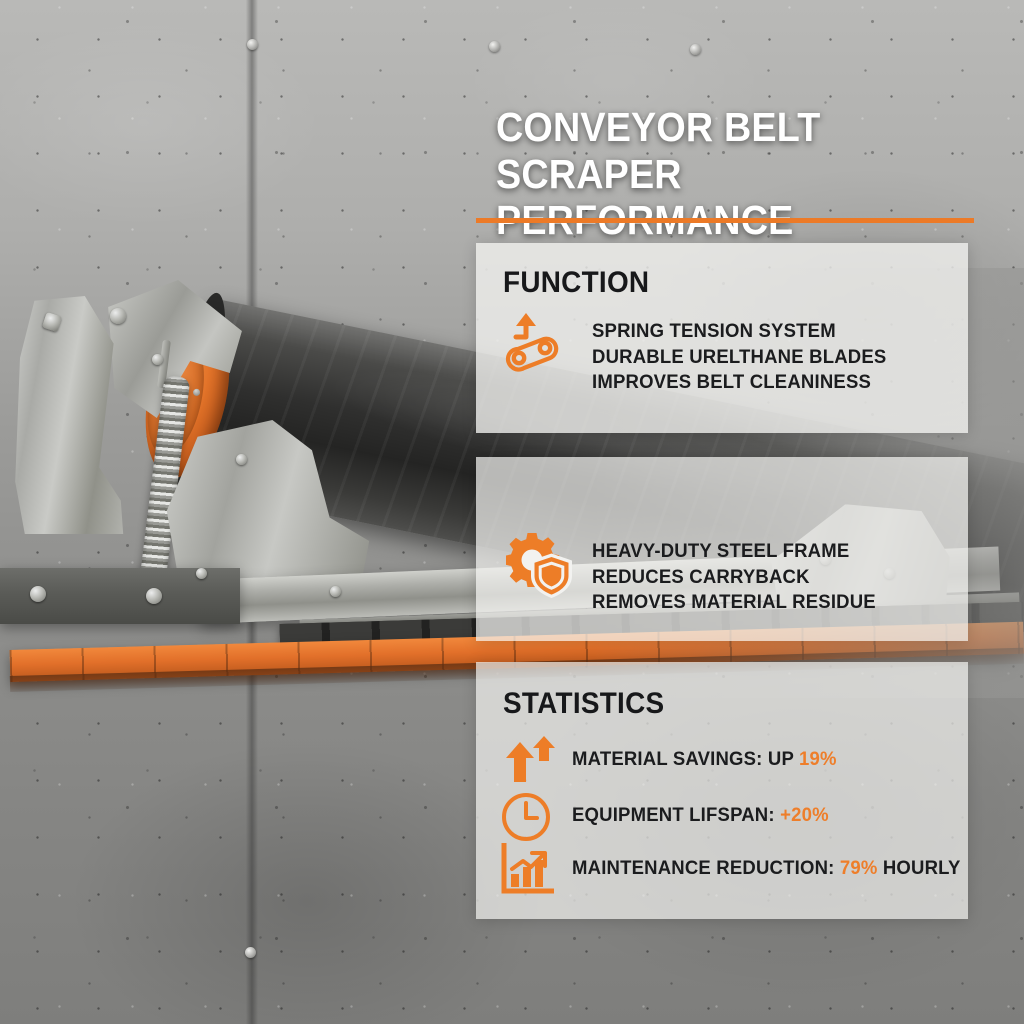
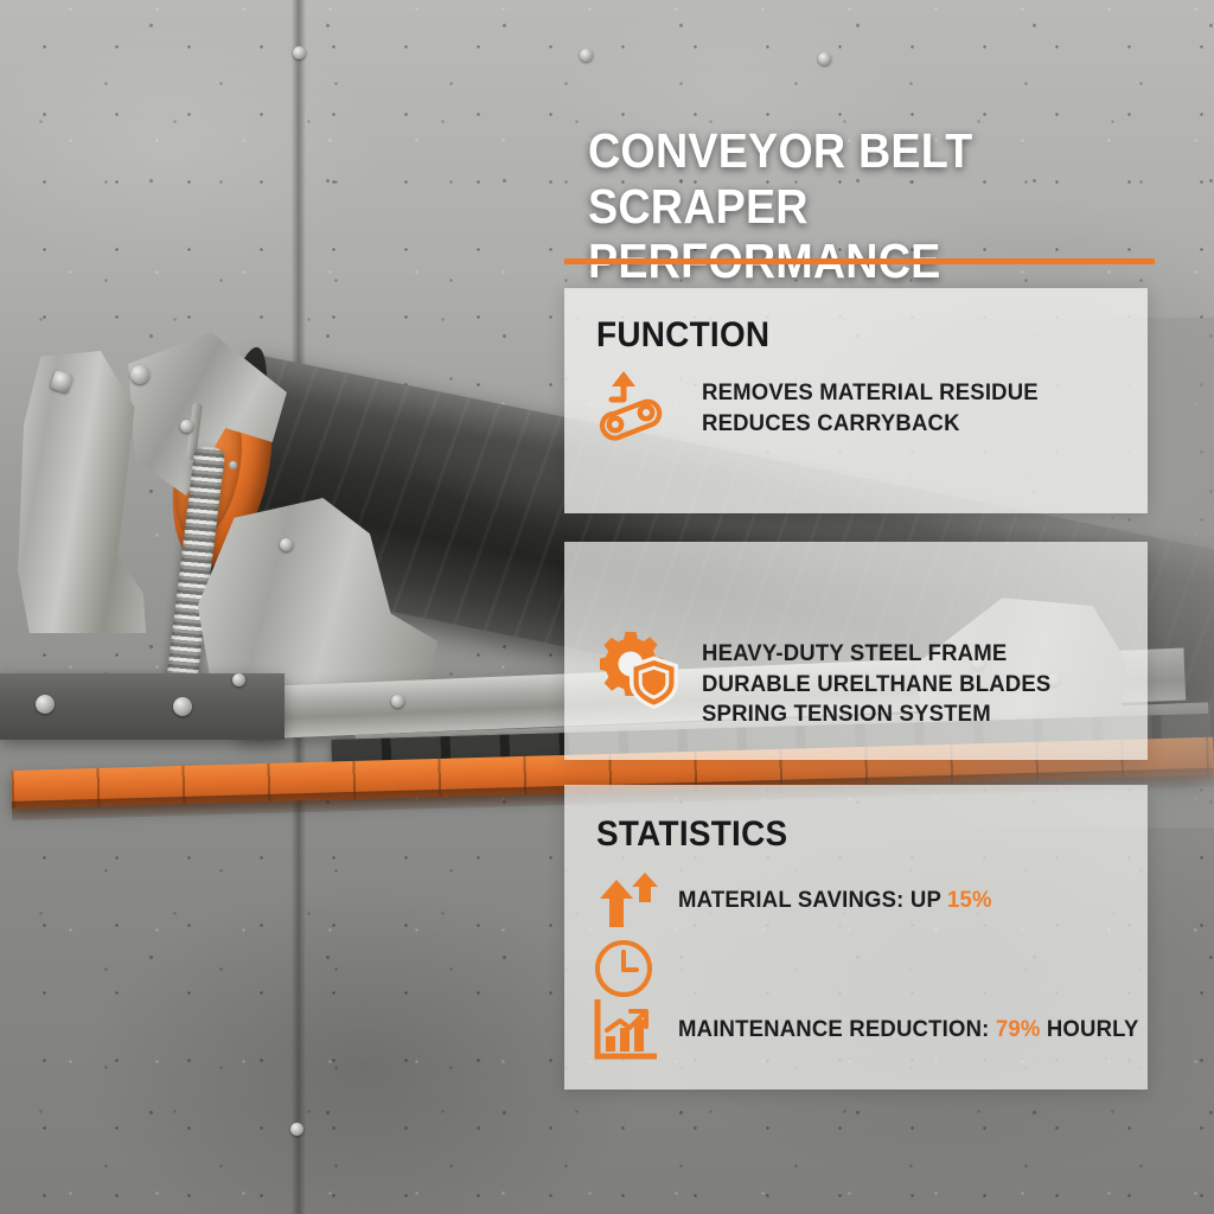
  CONVEYOR BELT SCRAPER
  FUNCTION
- SPRING TENSION SYSTEM
+ REMOVES MATERIAL RESIDUE
- DURABLE URELTHANE BLADES
+ REDUCES CARRYBACK
- IMPROVES BELT CLEANINESS
  HEAVY-DUTY STEEL FRAME
- REDUCES CARRYBACK
+ DURABLE URELTHANE BLADES
- REMOVES MATERIAL RESIDUE
+ SPRING TENSION SYSTEM
  STATISTICS
- MATERIAL SAVINGS: UP 19%
+ MATERIAL SAVINGS: UP 15%
- EQUIPMENT LIFSPAN: +20%
  MAINTENANCE REDUCTION: 79% HOURLY
